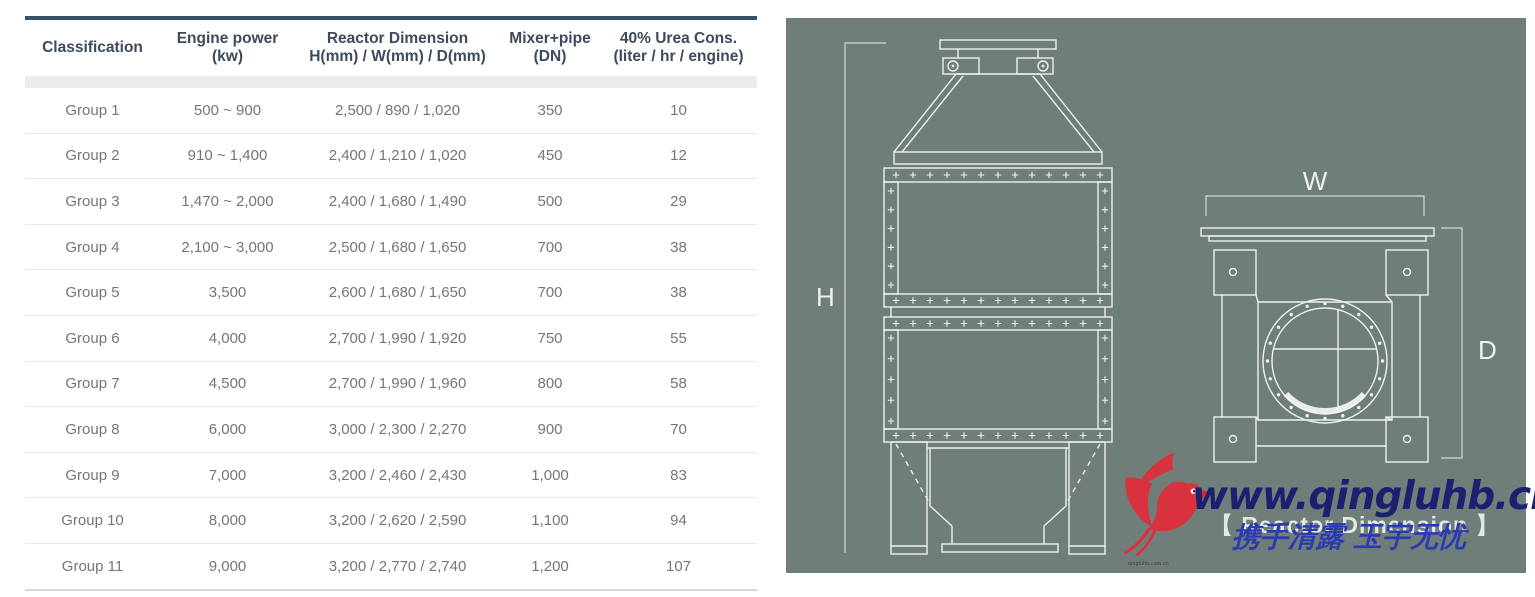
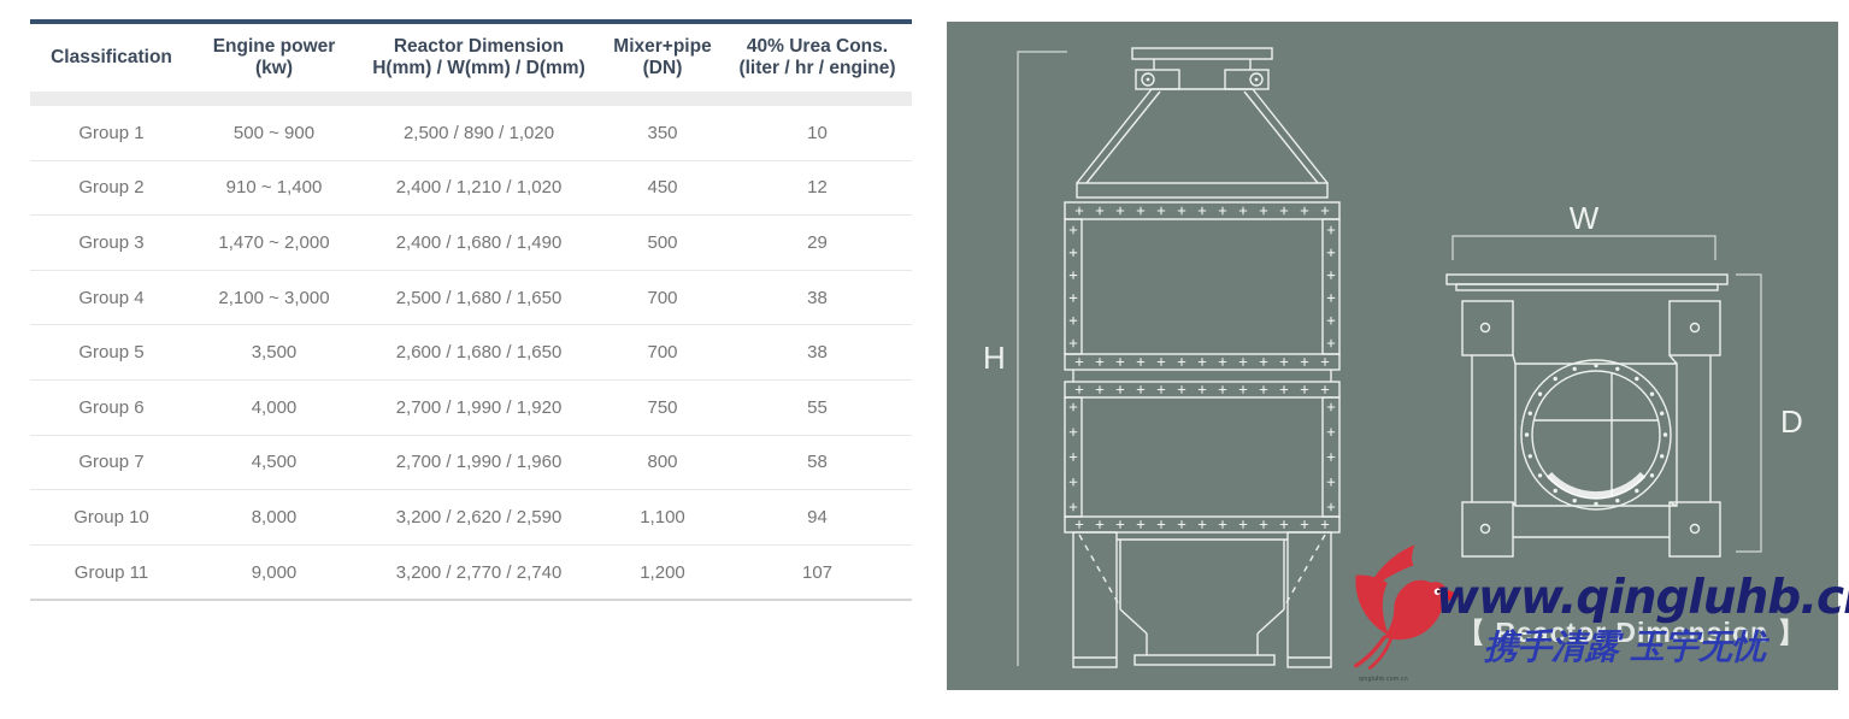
  Classification	Engine power (kw)	Reactor Dimension H(mm) / W(mm) / D(mm)	Mixer+pipe (DN)	40% Urea Cons. (liter / hr / engine)
  Group 1	500 ~ 900	2,500 / 890 / 1,020	350	10
  Group 2	910 ~ 1,400	2,400 / 1,210 / 1,020	450	12
  Group 3	1,470 ~ 2,000	2,400 / 1,680 / 1,490	500	29
  Group 4	2,100 ~ 3,000	2,500 / 1,680 / 1,650	700	38
  Group 5	3,500	2,600 / 1,680 / 1,650	700	38
  Group 6	4,000	2,700 / 1,990 / 1,920	750	55
  Group 7	4,500	2,700 / 1,990 / 1,960	800	58
- Group 8	6,000	3,000 / 2,300 / 2,270	900	70
- Group 9	7,000	3,200 / 2,460 / 2,430	1,000	83
  Group 10	8,000	3,200 / 2,620 / 2,590	1,100	94
  Group 11	9,000	3,200 / 2,770 / 2,740	1,200	107
  H
  W
  D
  www.qingluhb.c
  【 Reactor Dimension 】
  携手清露 玉宇无忧
